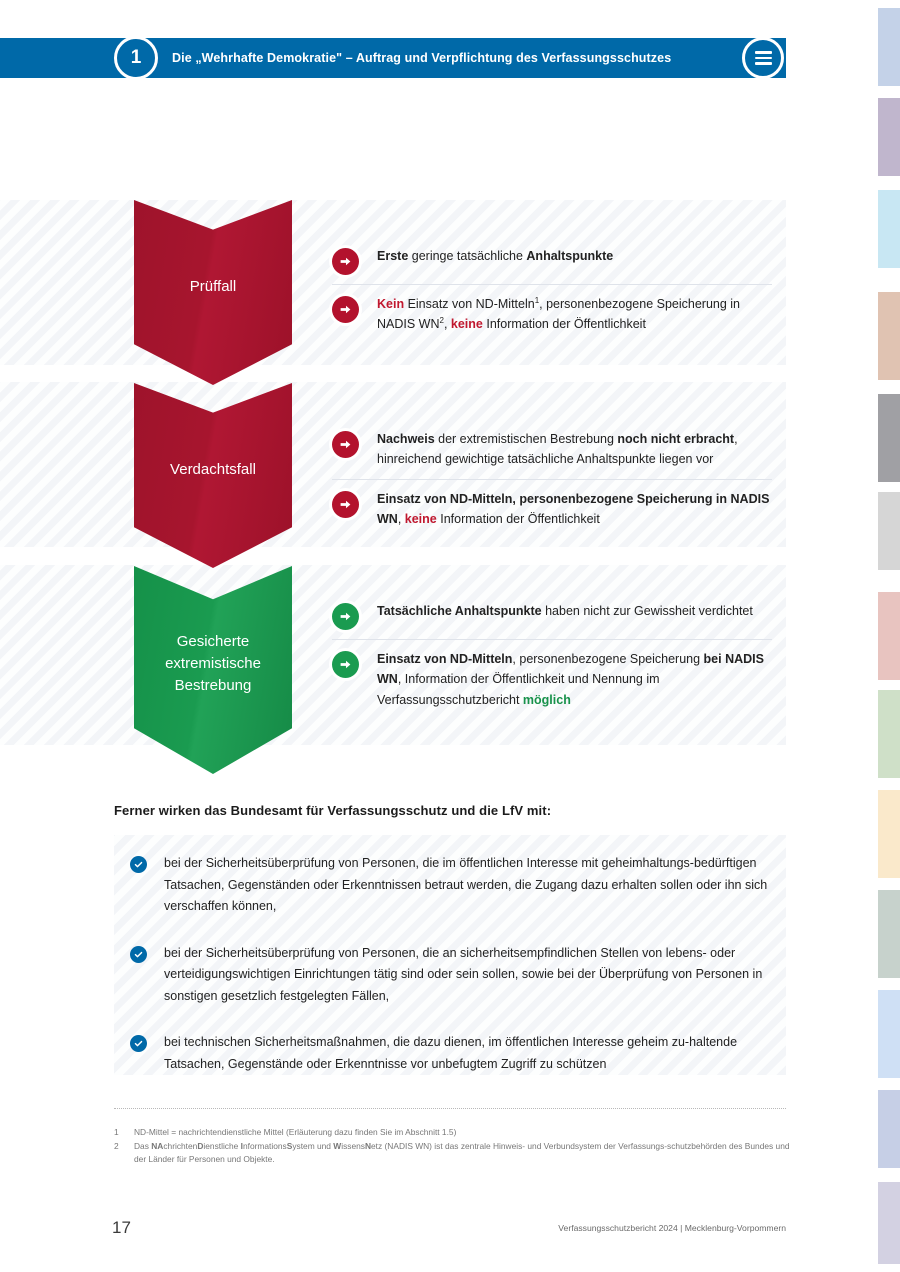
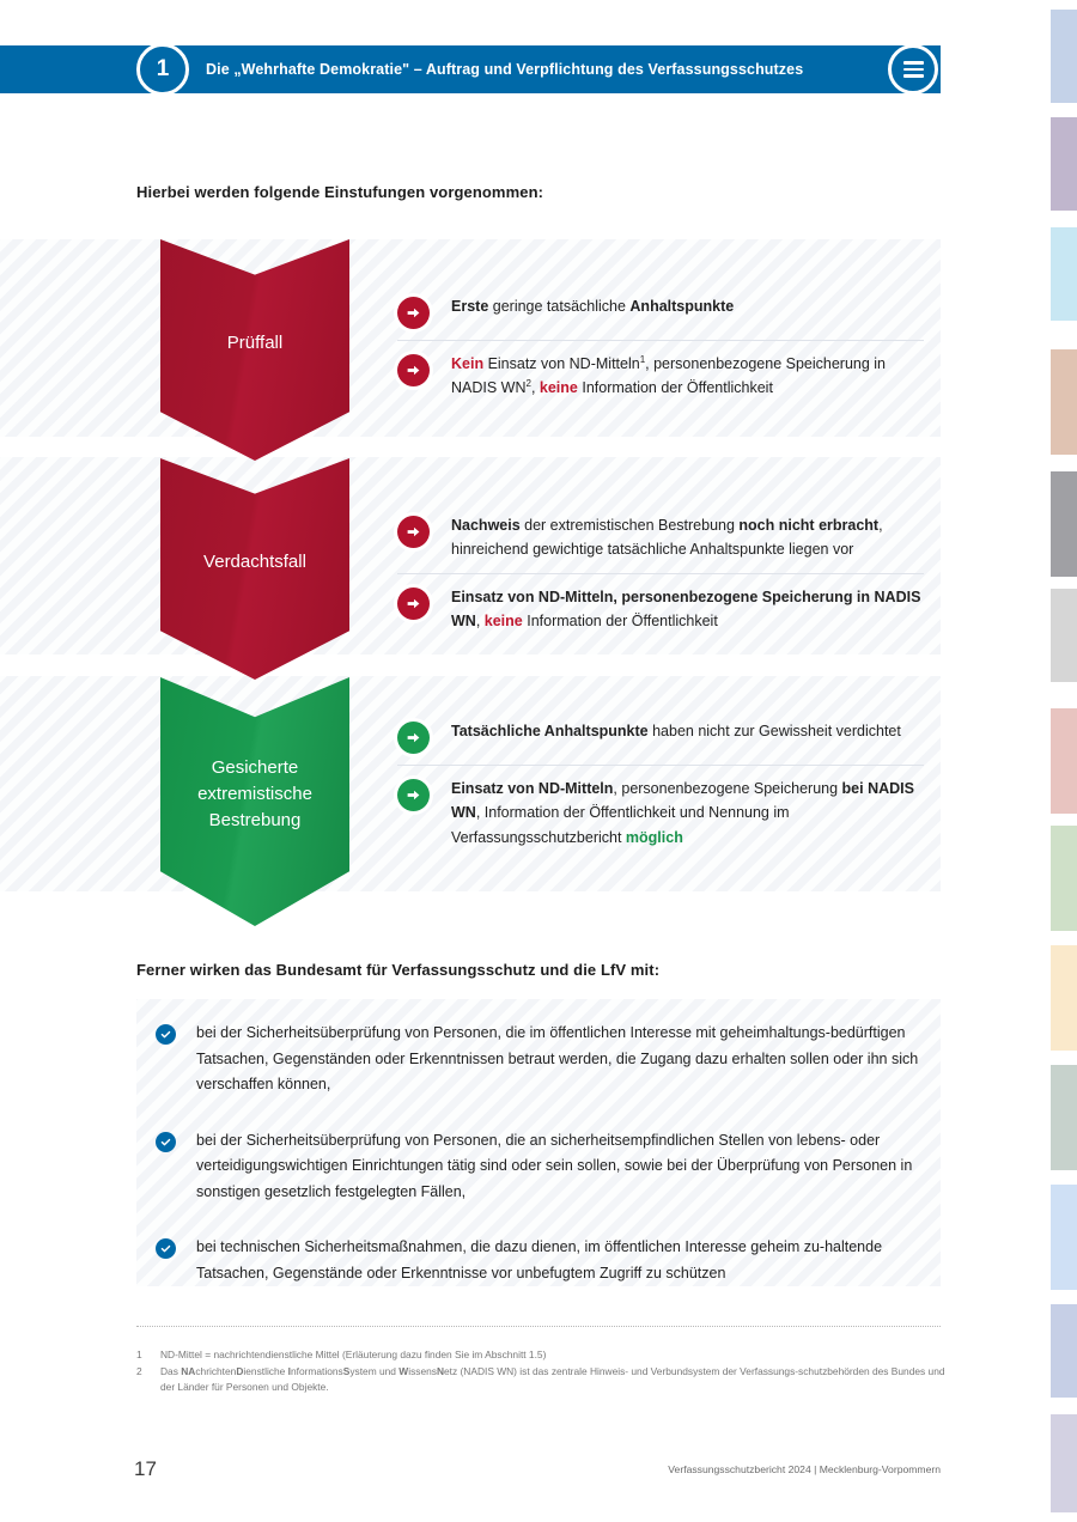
  1
  Die „Wehrhafte Demokratie" – Auftrag und Verpflichtung des Verfassungsschutzes
+ Hierbei werden folgende Einstufungen vorgenommen:
  Ferner wirken das Bundesamt für Verfassungsschutz und die LfV mit:
  Prüffall
  Verdachtsfall
  Gesicherte extremistische Bestrebung
  Erste geringe tatsächliche Anhaltspunkte
  Kein Einsatz von ND-Mitteln1, personenbezogene Speicherung in NADIS WN2, keine Information der Öffentlichkeit
  Nachweis der extremistischen Bestrebung noch nicht erbracht, hinreichend gewichtige tatsächliche Anhaltspunkte liegen vor
  Einsatz von ND-Mitteln, personenbezogene Speicherung in NADIS WN, keine Information der Öffentlichkeit
  Tatsächliche Anhaltspunkte haben nicht zur Gewissheit verdichtet
  Einsatz von ND-Mitteln, personenbezogene Speicherung bei NADIS WN, Information der Öffentlichkeit und Nennung im Verfassungsschutzbericht möglich
  bei der Sicherheitsüberprüfung von Personen, die im öffentlichen Interesse mit geheimhaltungs-bedürftigen Tatsachen, Gegenständen oder Erkenntnissen betraut werden, die Zugang dazu erhalten sollen oder ihn sich verschaffen können,
  bei der Sicherheitsüberprüfung von Personen, die an sicherheitsempfindlichen Stellen von lebens- oder verteidigungswichtigen Einrichtungen tätig sind oder sein sollen, sowie bei der Überprüfung von Personen in sonstigen gesetzlich festgelegten Fällen,
  bei technischen Sicherheitsmaßnahmen, die dazu dienen, im öffentlichen Interesse geheim zu-haltende Tatsachen, Gegenstände oder Erkenntnisse vor unbefugtem Zugriff zu schützen
  1
  ND-Mittel = nachrichtendienstliche Mittel (Erläuterung dazu finden Sie im Abschnitt 1.5)
  2
  Das NAchrichtenDienstliche InformationsSystem und WissensNetz (NADIS WN) ist das zentrale Hinweis- und Verbundsystem der Verfassungs-schutzbehörden des Bundes und der Länder für Personen und Objekte.
  17
  Verfassungsschutzbericht 2024 | Mecklenburg-Vorpommern
